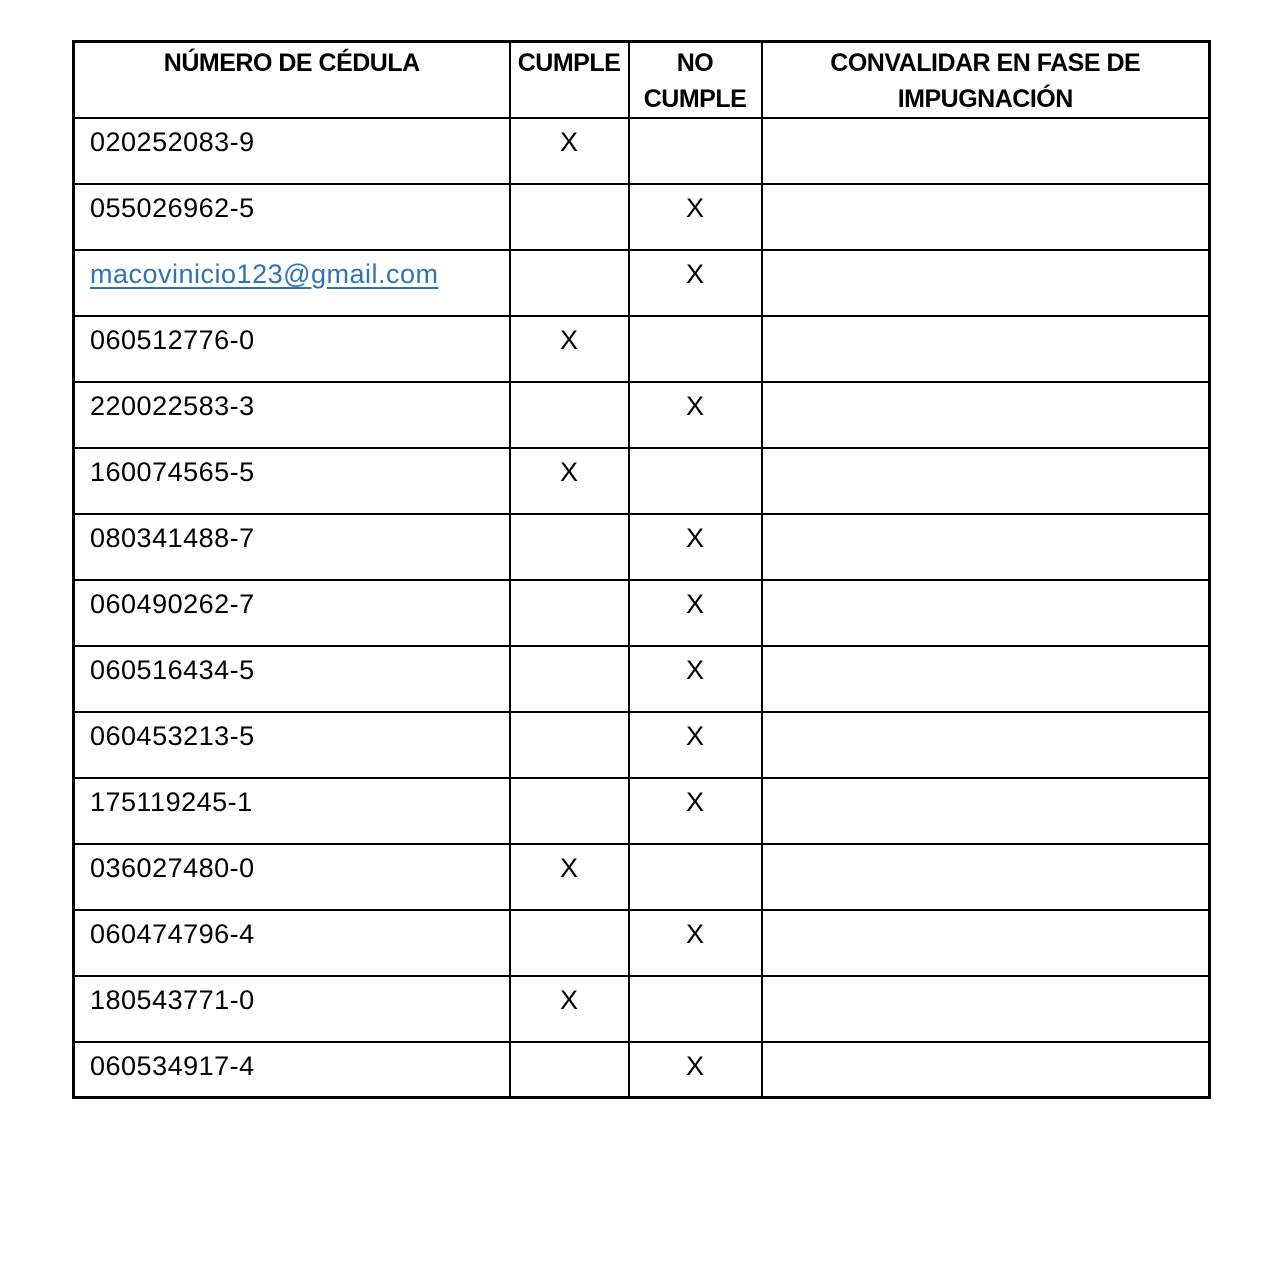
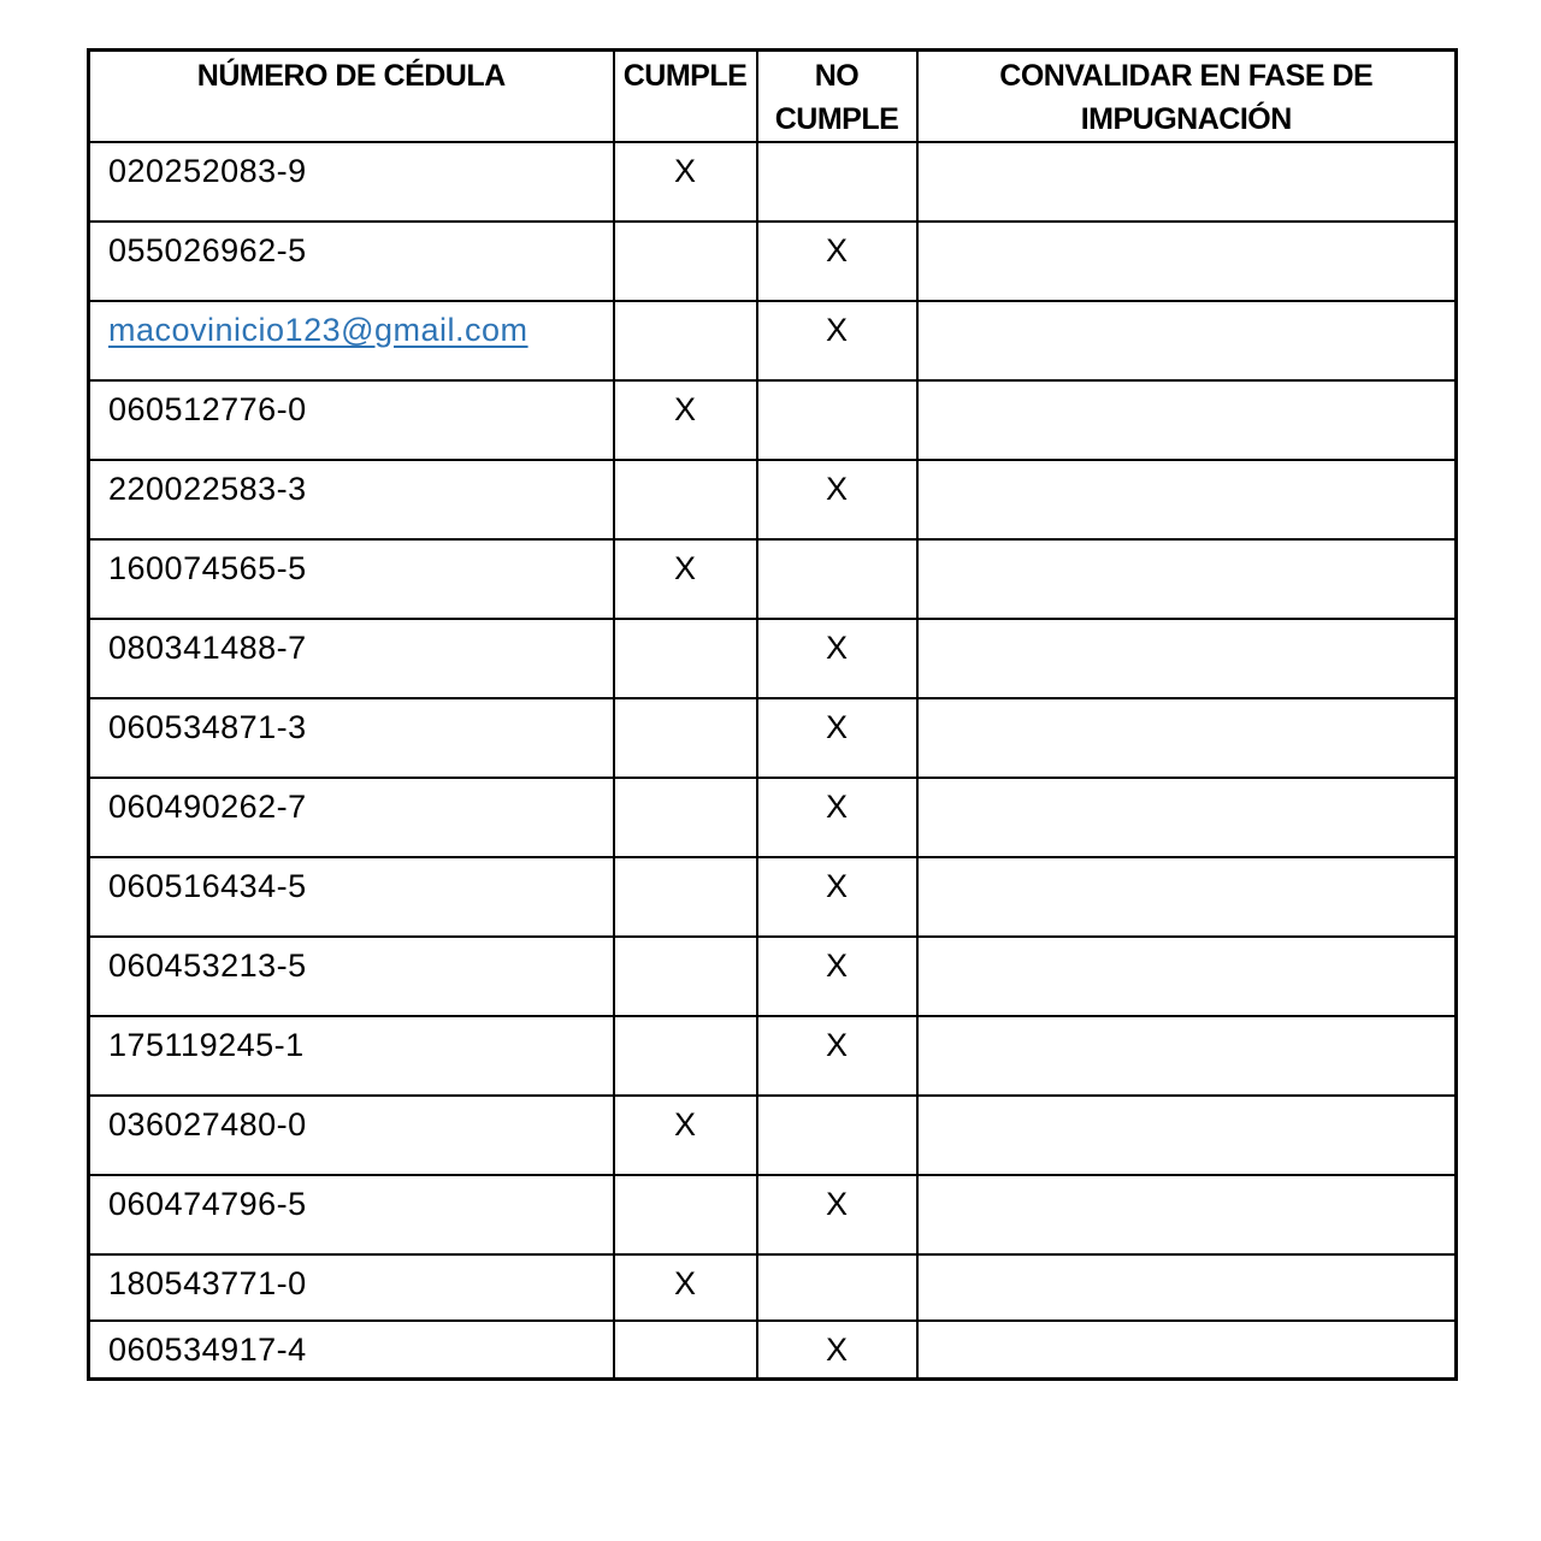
  NÚMERO DE CÉDULA	CUMPLE	NO CUMPLE	CONVALIDAR EN FASE DE IMPUGNACIÓN
  020252083-9	X
  055026962-5		X
  macovinicio123@gmail.com		X
  060512776-0	X
  220022583-3		X
  160074565-5	X
  080341488-7		X
+ 060534871-3		X
  060490262-7		X
  060516434-5		X
  060453213-5		X
  175119245-1		X
  036027480-0	X
- 060474796-4		X
+ 060474796-5		X
  180543771-0	X
  060534917-4		X
